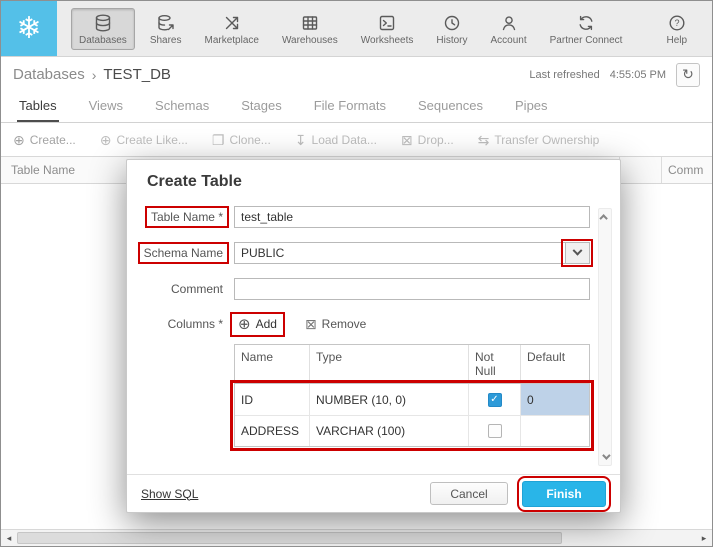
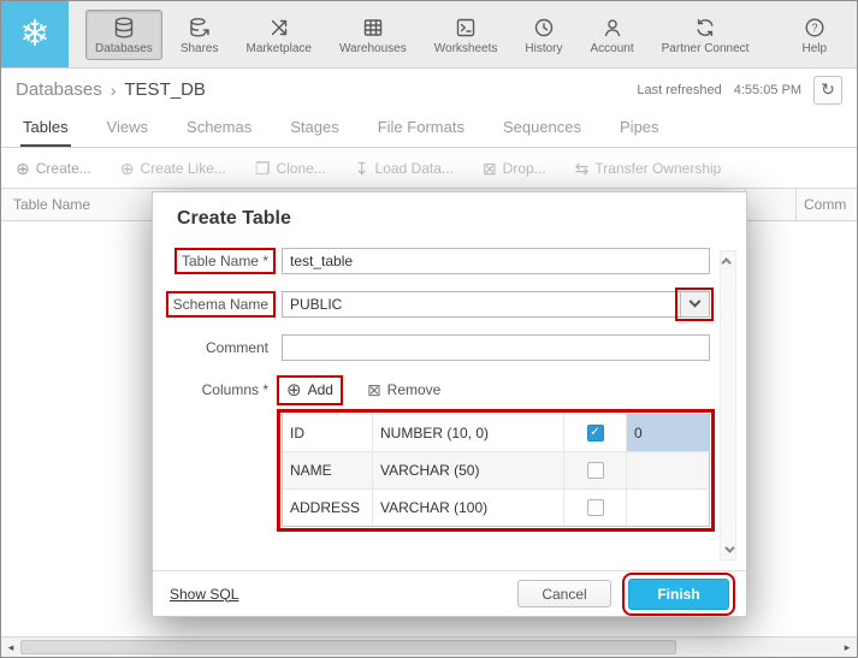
  ❄
  Databases
  Shares
  Marketplace
  Warehouses
  Worksheets
  History
  Account
  Partner Connect
  ?
  Help
  Databases
  ›
  TEST_DB
  Last refreshed
  4:55:05 PM
  ↻
  Tables
  Views
  Schemas
  Stages
  File Formats
  Sequences
  Pipes
  ⊕
  Create...
  ⊕
  Create Like...
  ❐
  Clone...
  ↧
  Load Data...
  ⊠
  Drop...
  ⇆
  Transfer Ownership
  Table Name
  Comm
  ◂
  ▸
  Create Table
  Table Name *
  test_table
  Schema Name
  PUBLIC
  Comment
  Columns *
  ⊕
  Add
  ⊠
  Remove
- Name
- Type
- Not Null
- Default
  ID
  NUMBER (10, 0)
  ✓
  0
+ NAME
+ VARCHAR (50)
  ADDRESS
  VARCHAR (100)
  Show SQL
  Cancel
  Finish
